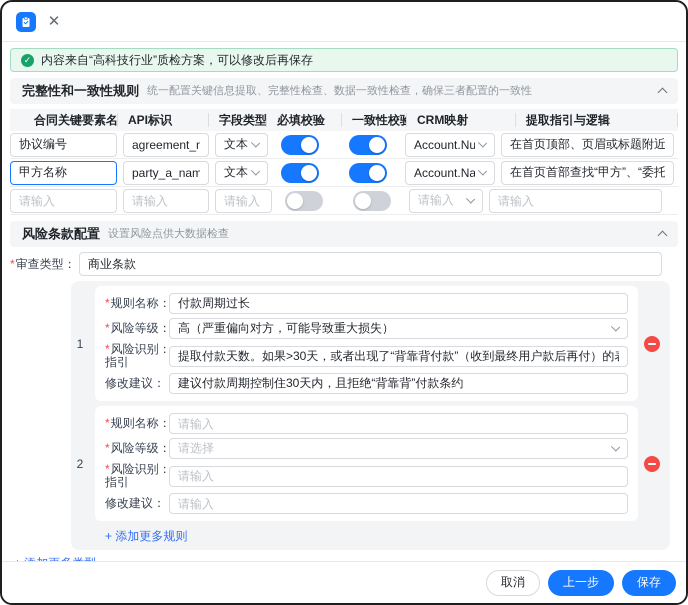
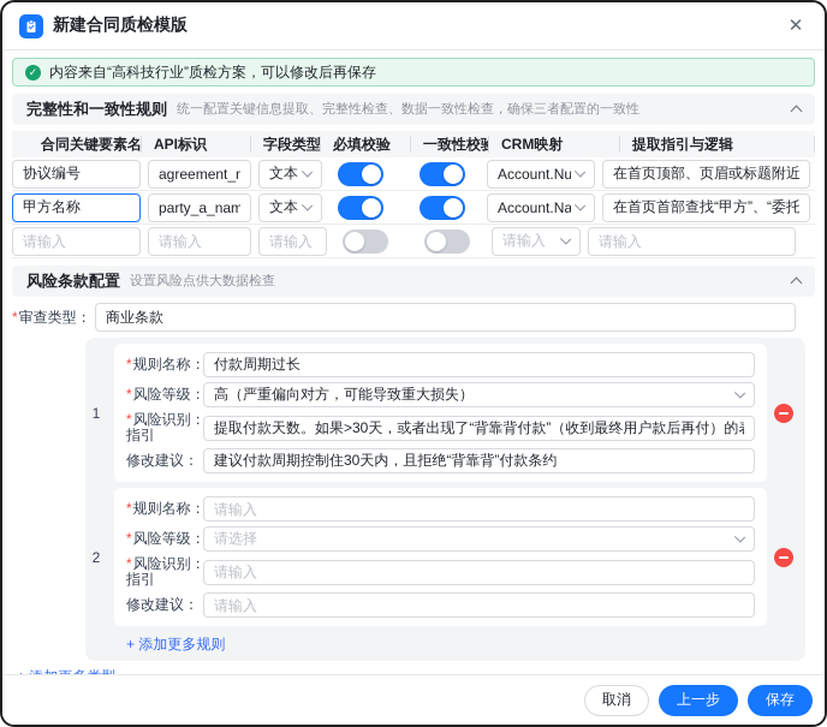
+ 新建合同质检模版
  内容来自“高科技行业”质检方案，可以修改后再保存
  完整性和一致性规则
  统一配置关键信息提取、完整性检查、数据一致性检查，确保三者配置的一致性
  合同关键要素名
  API标识
  字段类型
  必填校验
  一致性校验
  CRM映射
  提取指引与逻辑
  协议编号
  agreement_n
  文本
  Account.Nu
  在首页顶部、页眉或标题附近
  甲方名称
  party_a_nam
  文本
  Account.Na
  在首页首部查找“甲方”、“委托
  请输入
  请输入
  请输入
  请输入
  请输入
  风险条款配置
  设置风险点供大数据检查
  *审查类型：
  商业条款
  1
  *规则名称：
  付款周期过长
  *风险等级：
  高（严重偏向对方，可能导致重大损失）
  *风险识别：
  指引
  提取付款天数。如果>30天，或者出现了“背靠背付款”（收到最终用户款后再付）的
  修改建议：
  建议付款周期控制住30天内，且拒绝“背靠背”付款条约
  2
  *规则名称：
  请输入
  *风险等级：
  请选择
  *风险识别：
  指引
  请输入
  修改建议：
  请输入
  + 添加更多规则
  取消
  上一步
  保存
